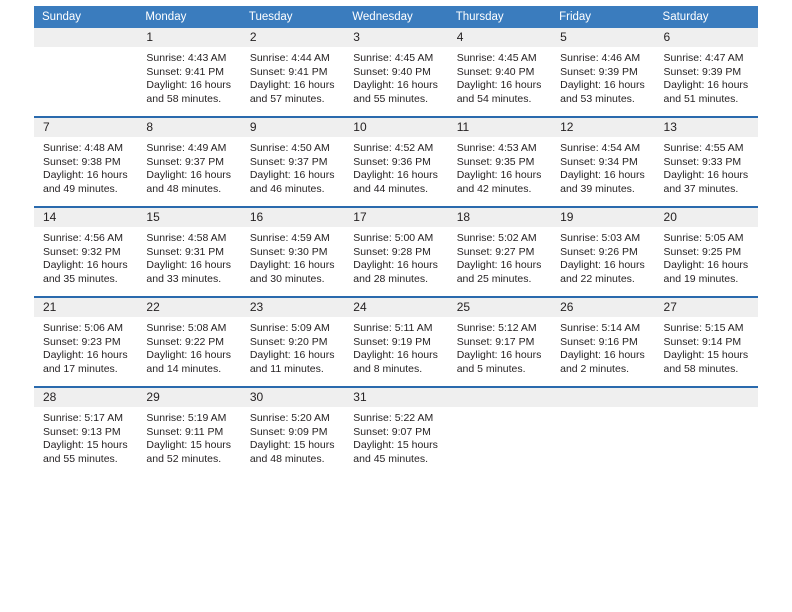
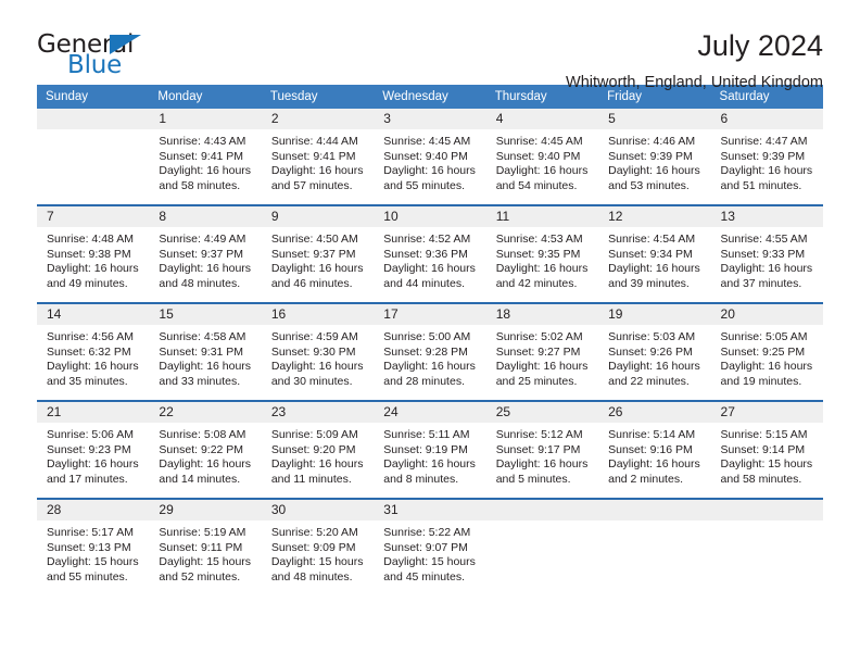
+ General
+ Blue
+ July 2024
+ Whitworth, England, United Kingdom
  Sunday	Monday	Tuesday	Wednesday	Thursday	Friday	Saturday
  	1Sunrise: 4:43 AMSunset: 9:41 PMDaylight: 16 hoursand 58 minutes.	2Sunrise: 4:44 AMSunset: 9:41 PMDaylight: 16 hoursand 57 minutes.	3Sunrise: 4:45 AMSunset: 9:40 PMDaylight: 16 hoursand 55 minutes.	4Sunrise: 4:45 AMSunset: 9:40 PMDaylight: 16 hoursand 54 minutes.	5Sunrise: 4:46 AMSunset: 9:39 PMDaylight: 16 hoursand 53 minutes.	6Sunrise: 4:47 AMSunset: 9:39 PMDaylight: 16 hoursand 51 minutes.
  7Sunrise: 4:48 AMSunset: 9:38 PMDaylight: 16 hoursand 49 minutes.	8Sunrise: 4:49 AMSunset: 9:37 PMDaylight: 16 hoursand 48 minutes.	9Sunrise: 4:50 AMSunset: 9:37 PMDaylight: 16 hoursand 46 minutes.	10Sunrise: 4:52 AMSunset: 9:36 PMDaylight: 16 hoursand 44 minutes.	11Sunrise: 4:53 AMSunset: 9:35 PMDaylight: 16 hoursand 42 minutes.	12Sunrise: 4:54 AMSunset: 9:34 PMDaylight: 16 hoursand 39 minutes.	13Sunrise: 4:55 AMSunset: 9:33 PMDaylight: 16 hoursand 37 minutes.
- 14Sunrise: 4:56 AMSunset: 9:32 PMDaylight: 16 hoursand 35 minutes.	15Sunrise: 4:58 AMSunset: 9:31 PMDaylight: 16 hoursand 33 minutes.	16Sunrise: 4:59 AMSunset: 9:30 PMDaylight: 16 hoursand 30 minutes.	17Sunrise: 5:00 AMSunset: 9:28 PMDaylight: 16 hoursand 28 minutes.	18Sunrise: 5:02 AMSunset: 9:27 PMDaylight: 16 hoursand 25 minutes.	19Sunrise: 5:03 AMSunset: 9:26 PMDaylight: 16 hoursand 22 minutes.	20Sunrise: 5:05 AMSunset: 9:25 PMDaylight: 16 hoursand 19 minutes.
+ 14Sunrise: 4:56 AMSunset: 6:32 PMDaylight: 16 hoursand 35 minutes.	15Sunrise: 4:58 AMSunset: 9:31 PMDaylight: 16 hoursand 33 minutes.	16Sunrise: 4:59 AMSunset: 9:30 PMDaylight: 16 hoursand 30 minutes.	17Sunrise: 5:00 AMSunset: 9:28 PMDaylight: 16 hoursand 28 minutes.	18Sunrise: 5:02 AMSunset: 9:27 PMDaylight: 16 hoursand 25 minutes.	19Sunrise: 5:03 AMSunset: 9:26 PMDaylight: 16 hoursand 22 minutes.	20Sunrise: 5:05 AMSunset: 9:25 PMDaylight: 16 hoursand 19 minutes.
  21Sunrise: 5:06 AMSunset: 9:23 PMDaylight: 16 hoursand 17 minutes.	22Sunrise: 5:08 AMSunset: 9:22 PMDaylight: 16 hoursand 14 minutes.	23Sunrise: 5:09 AMSunset: 9:20 PMDaylight: 16 hoursand 11 minutes.	24Sunrise: 5:11 AMSunset: 9:19 PMDaylight: 16 hoursand 8 minutes.	25Sunrise: 5:12 AMSunset: 9:17 PMDaylight: 16 hoursand 5 minutes.	26Sunrise: 5:14 AMSunset: 9:16 PMDaylight: 16 hoursand 2 minutes.	27Sunrise: 5:15 AMSunset: 9:14 PMDaylight: 15 hoursand 58 minutes.
  28Sunrise: 5:17 AMSunset: 9:13 PMDaylight: 15 hoursand 55 minutes.	29Sunrise: 5:19 AMSunset: 9:11 PMDaylight: 15 hoursand 52 minutes.	30Sunrise: 5:20 AMSunset: 9:09 PMDaylight: 15 hoursand 48 minutes.	31Sunrise: 5:22 AMSunset: 9:07 PMDaylight: 15 hoursand 45 minutes.
